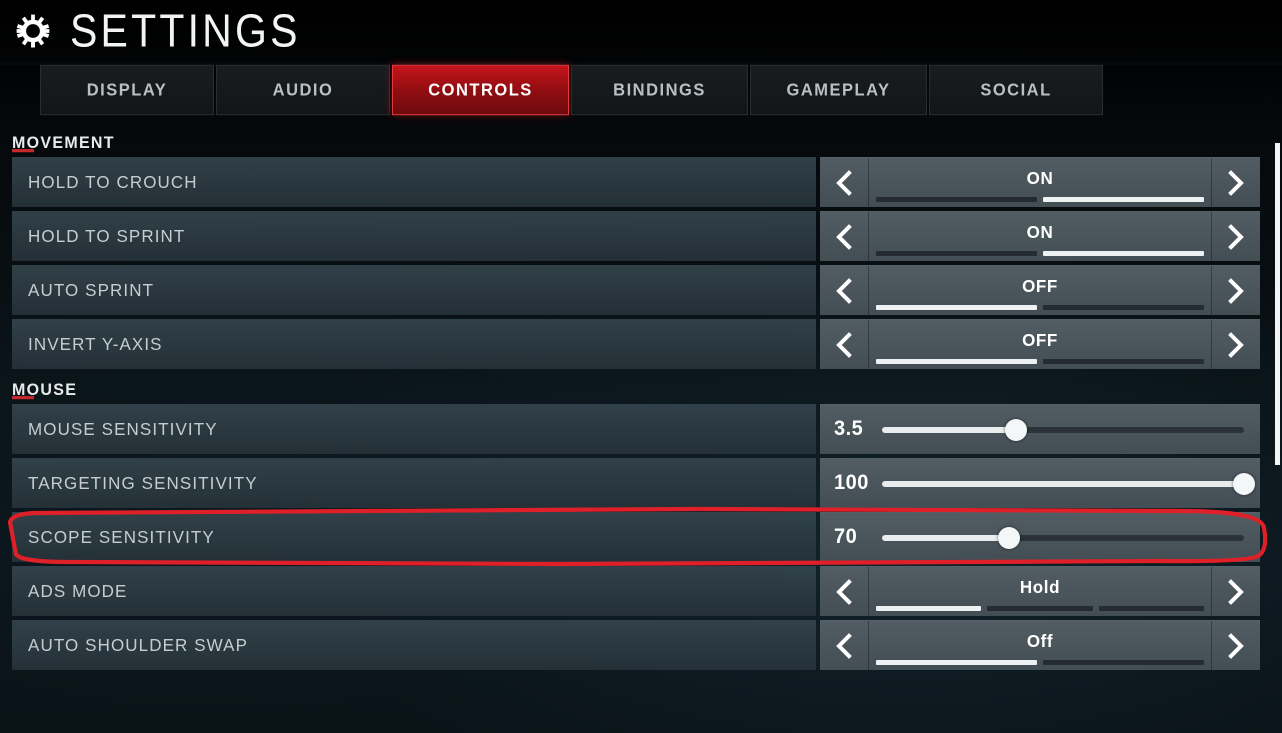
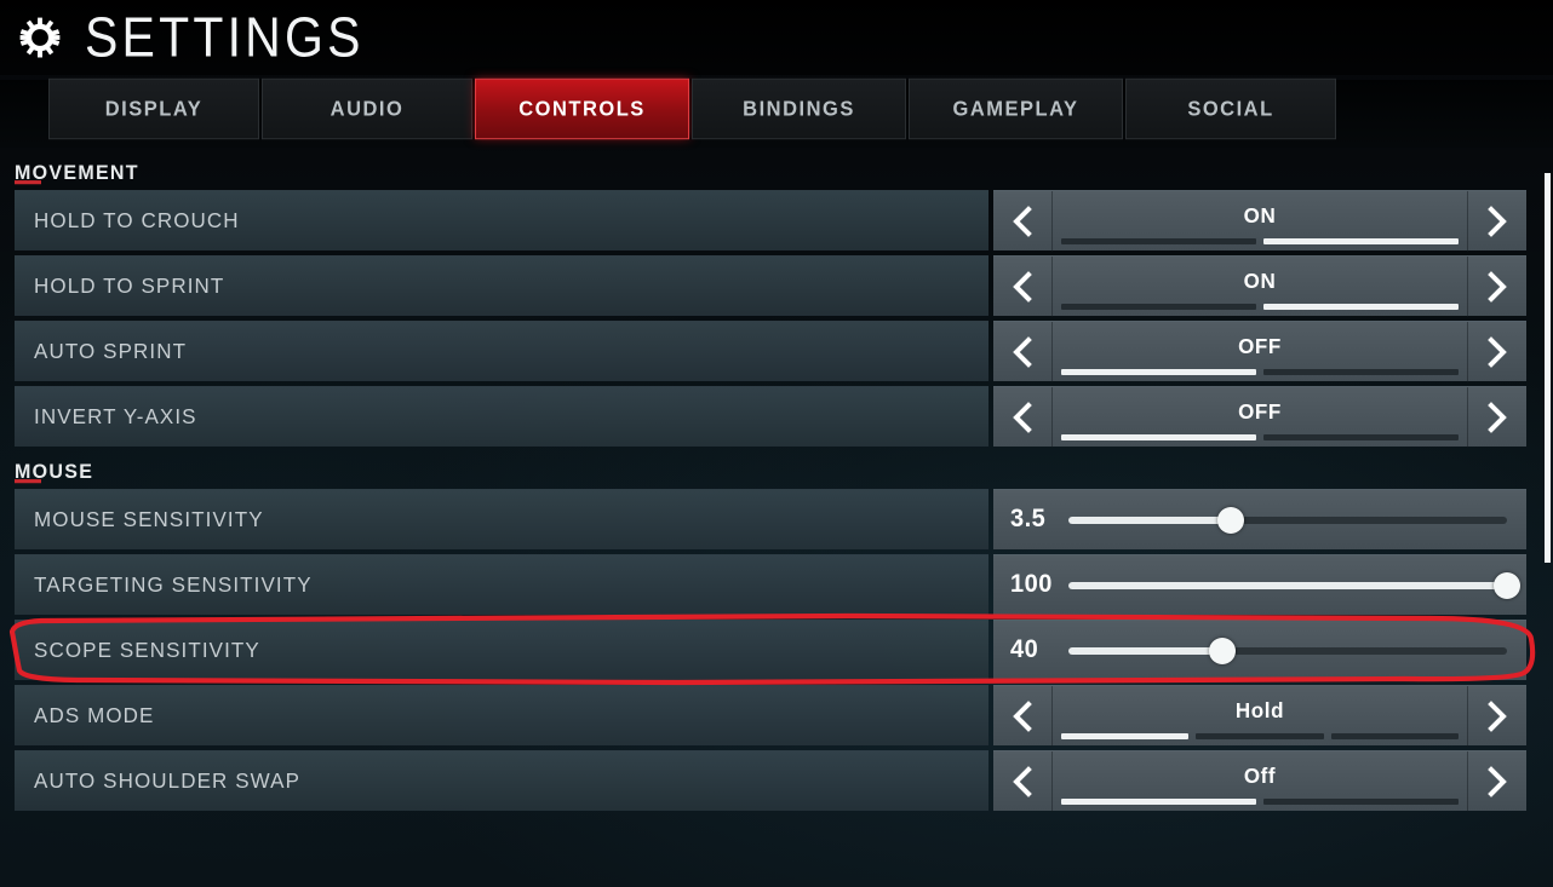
  SETTINGS
  DISPLAY
  AUDIO
  CONTROLS
  BINDINGS
  GAMEPLAY
  SOCIAL
  MOVEMENT
  HOLD TO CROUCH
  ON
  HOLD TO SPRINT
  ON
  AUTO SPRINT
  OFF
  INVERT Y-AXIS
  OFF
  MOUSE
  MOUSE SENSITIVITY
  3.5
  TARGETING SENSITIVITY
  100
  SCOPE SENSITIVITY
- 70
+ 40
  ADS MODE
  Hold
  AUTO SHOULDER SWAP
  Off
